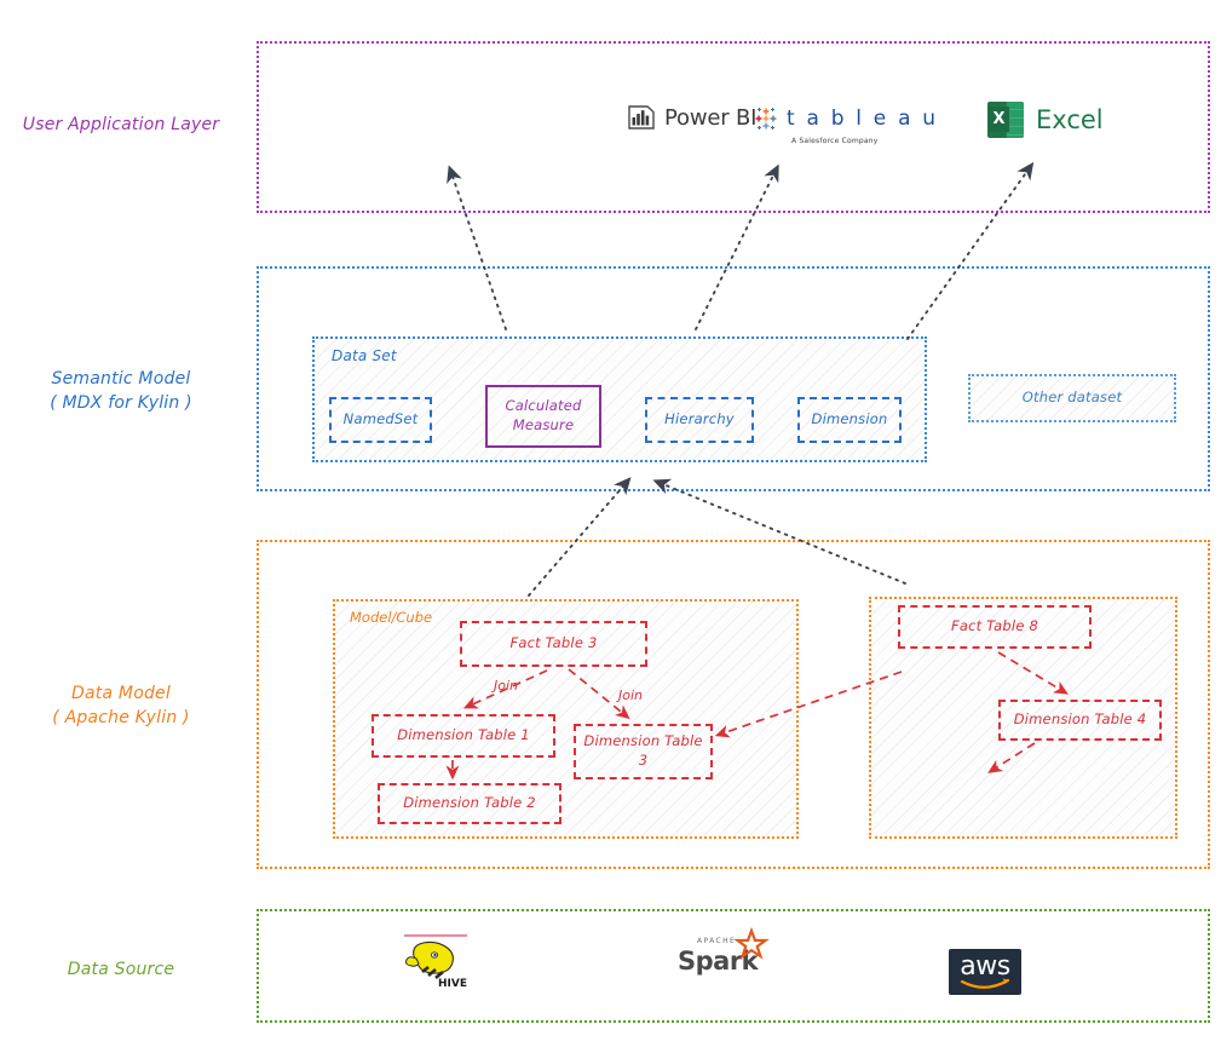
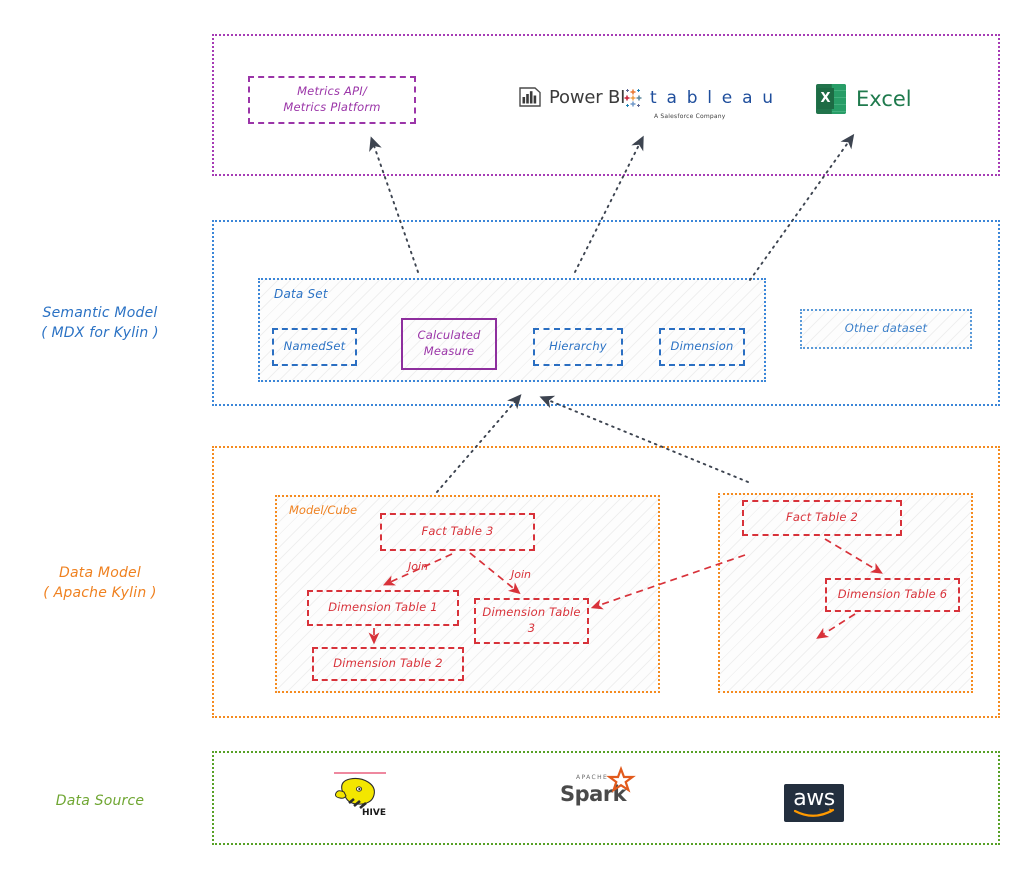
- User Application Layer
  Semantic Model
  ( MDX for Kylin )
  Data Model
  ( Apache Kylin )
  Data Source
+ Metrics API/
+ Metrics Platform
  Power BI
  t a b l e a u
  X
  Excel
  Data Set
  NamedSet
  Calculated
  Measure
  Hierarchy
  Dimension
  Other dataset
  Model/Cube
  Fact Table 3
  Dimension Table 1
  Dimension Table 2
  Dimension Table
  3
- Fact Table 8
+ Fact Table 2
- Dimension Table 4
+ Dimension Table 6
  Joi
  Join
  HIVE
  Spark
  aws
